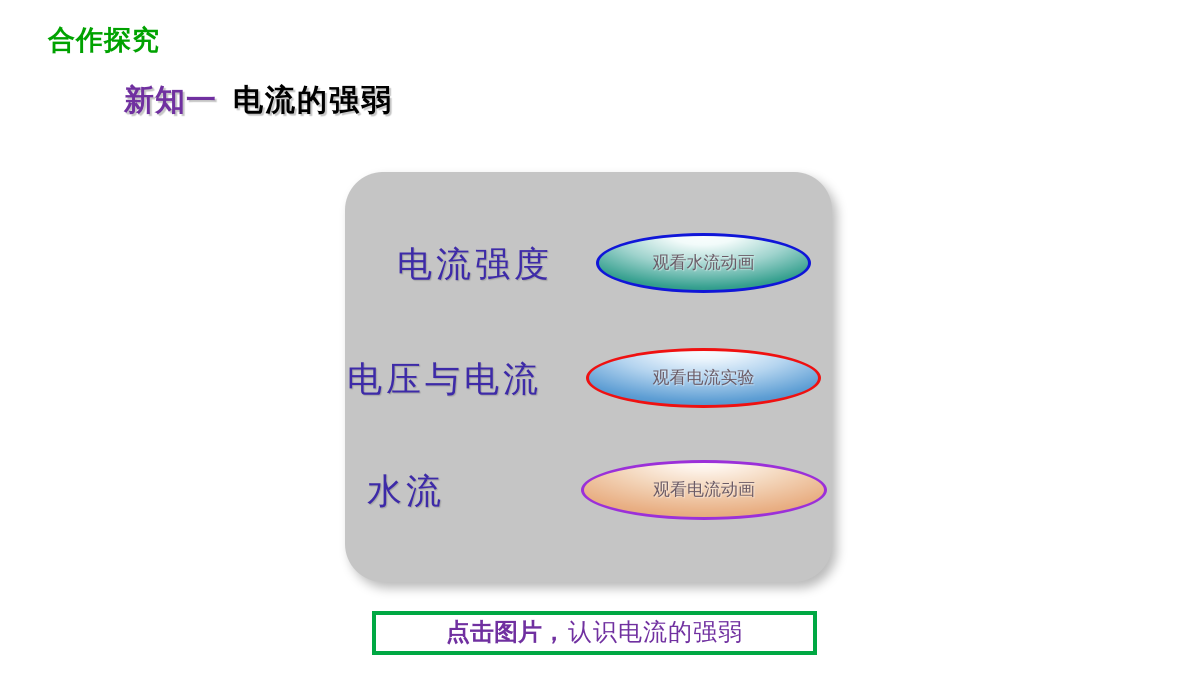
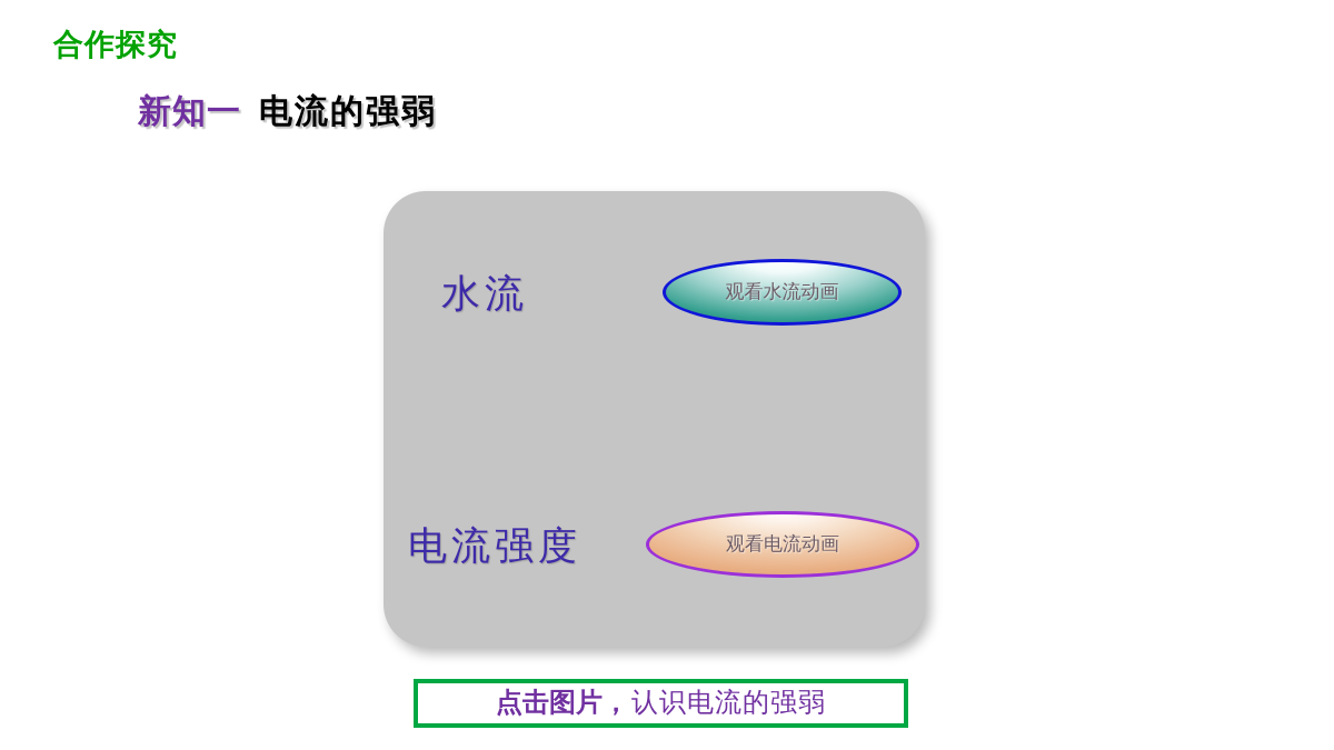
  合作探究
  新知一 电流的强弱
- 电流强度
+ 水流
  观看水流动画
- 电压与电流
- 观看电流实验
- 水流
+ 电流强度
  观看电流动画
  点击图片，
  认识电流的强弱
